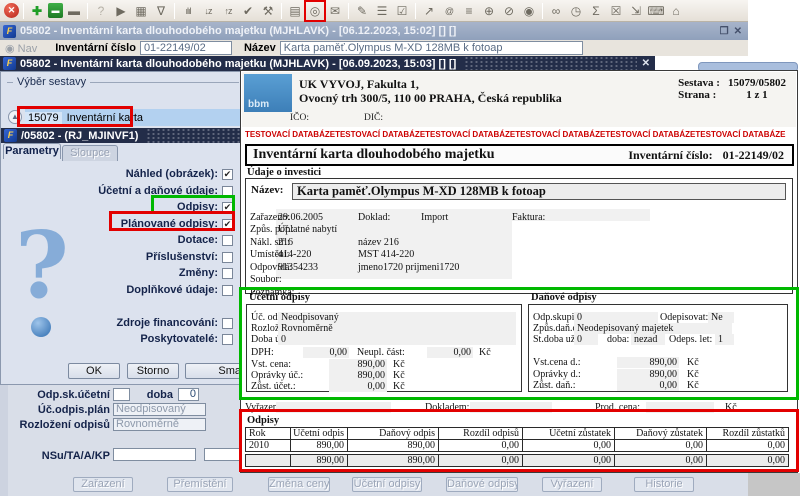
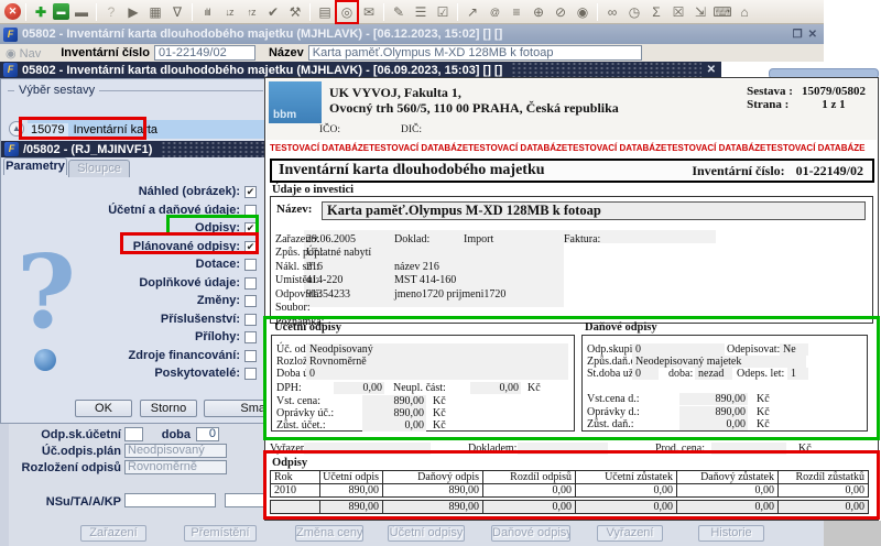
  ✕
  ✚
  ▬
  ▬
  ?
  ▶
  ▦
  ∇
  ılıl
  ↓z
  ↑z
  ✔
  ⚒
  ▤
  ◎
  ✉
  ✎
  ☰
  ☑
  ↗
  @
  ≡
  ⊕
  ⊘
  ◉
  ∞
  ◷
  Σ
  ☒
  ⇲
  ⌨
  ⌂
  F
  05802 - Inventární karta dlouhodobého majetku (MJHLAVK) - [06.12.2023, 15:02] [] []
  ❐
  ✕
  ◉ Nav
  Inventární číslo
  01-22149/02
  Název
  Karta paměť.Olympus M-XD 128MB k fotoap
  F
  05802 - Inventární karta dlouhodobého majetku (MJHLAVK) - [06.09.2023, 15:03] [] []
  ✕
  Odp.sk.účetní
  doba
  0
  Úč.odpis.plán
  Neodpisovaný
  Rozložení odpisů
  Rovnoměrně
  NSu/TA/A/KP
  Zařazení
  Přemístění
  Změna ceny
  Účetní odpisy
  Daňové odpisy
  Vyřazení
  Historie
  Výběr sestavy
  ▲
  15079
  Inventární karta
  F
  /05802 - (RJ_MJINVF1)
  Parametry
  Sloupce
  ?
  Náhled (obrázek):
  ✔
  Účetní a daňové údaje:
  Odpisy:
  ✔
  Plánované odpisy:
  ✔
  Dotace:
- Příslušenství:
+ Doplňkové údaje:
  Změny:
- Doplňkové údaje:
+ Příslušenství:
+ Přílohy:
  Zdroje financování:
  Poskytovatelé:
  OK
  Storno
  Sma
  bbm
  UK VYVOJ, Fakulta 1,
- Ovocný trh 300/5, 110 00 PRAHA, Česká republika
+ Ovocný trh 560/5, 110 00 PRAHA, Česká republika
  IČO:
  DIČ:
  Sestava :
  15079/05802
  Strana :
  1 z 1
  TESTOVACÍ DATABÁZE
  TESTOVACÍ DATABÁZE
  TESTOVACÍ DATABÁZE
  TESTOVACÍ DATABÁZE
  TESTOVACÍ DATABÁZE
  TESTOVACÍ DATABÁZE
  Inventární karta dlouhodobého majetku
  Inventární číslo:
  01-22149/02
  Údaje o investici
  Název:
  Karta paměť.Olympus M-XD 128MB k fotoap
  Zařazeno:
  29.06.2005
  Doklad:
  Import
  Faktura:
  Způs. poř.:
  Úplatné nabytí
  Nákl. stř.:
  216
  název 216
  Umístění:
  414-220
- MST 414-220
+ MST 414-160
  Odpovídá:
  91354233
  jmeno1720 prijmeni1720
  Soubor:
  Poznámka:
  Účetní odpisy
  Neodpisovaný
  Rovnoměrně
  0
  DPH:
  0,00
  Neupl. část:
  0,00
  Kč
  Vst. cena:
  890,00
  Kč
  Oprávky úč.:
  890,00
  Kč
  Zůst. účet.:
  0,00
  Kč
  Daňové odpisy
  Odp.skupi
  0
  Odepisovat:
  Ne
  Neodepisovaný majetek
  St.doba už
  0
  doba:
  nezad
  Odeps. let:
  1
  Vst.cena d.:
  890,00
  Kč
  Oprávky d.:
  890,00
  Kč
  Zůst. daň.:
  0,00
  Kč
  Vyřaze
  Dokladem:
  Prod. cena:
  Kč
  Odpisy
  Rok
  Účetní odpis
  Daňový odpis
  Rozdíl odpisů
  Účetní zůstatek
  Daňový zůstatek
  Rozdíl zůstatků
  2010
  890,00
  890,00
  0,00
  0,00
  0,00
  0,00
  890,00
  890,00
  0,00
  0,00
  0,00
  0,00
